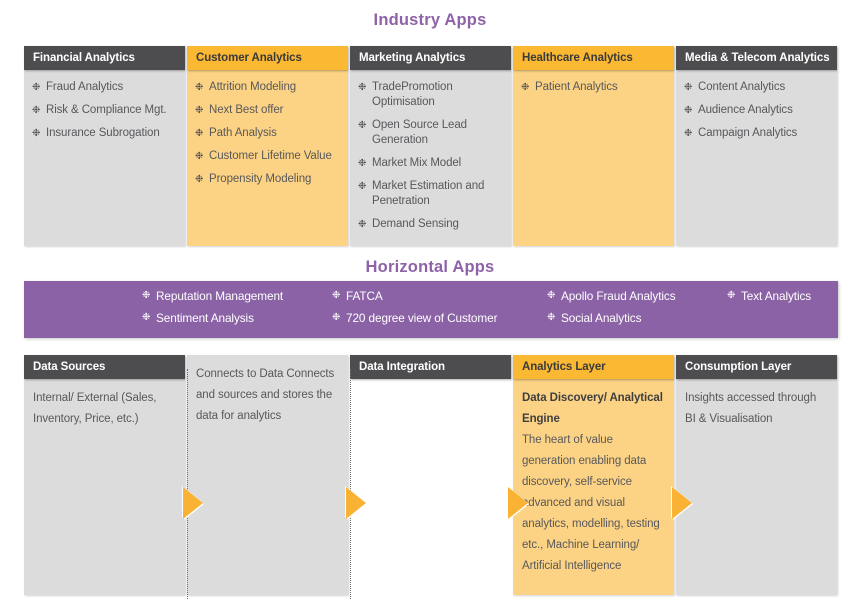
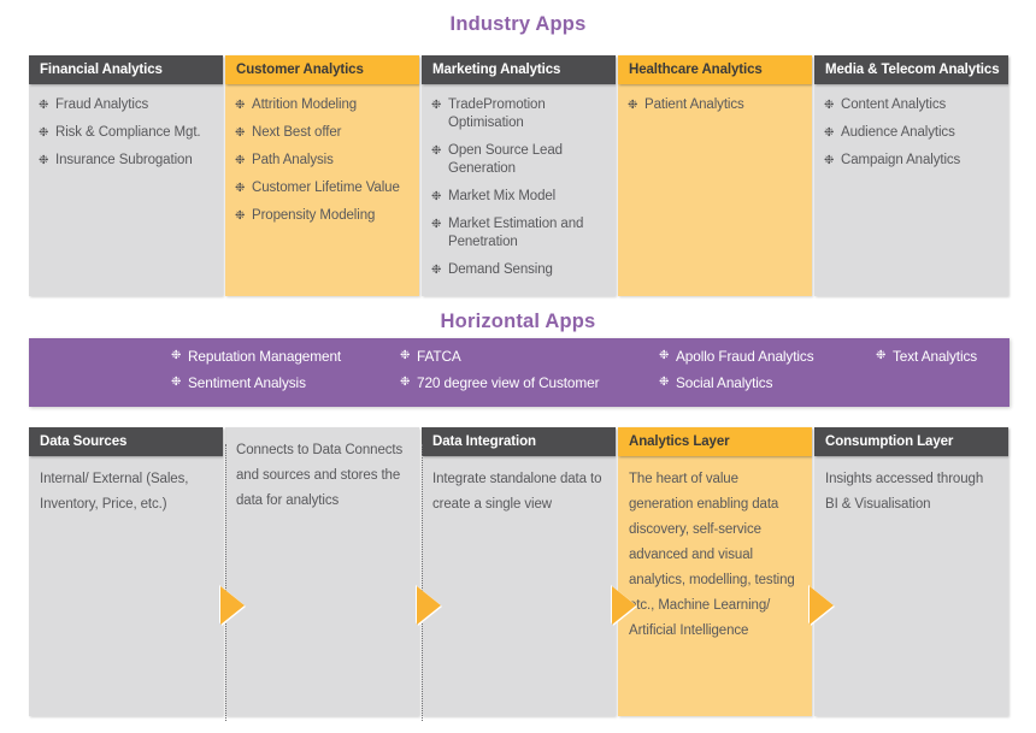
  Industry Apps
  Financial Analytics
  ❉
  Fraud Analytics
  ❉
  Risk & Compliance Mgt.
  ❉
  Insurance Subrogation
  Customer Analytics
  ❉
  Attrition Modeling
  ❉
  Next Best offer
  ❉
  Path Analysis
  ❉
  Customer Lifetime Value
  ❉
  Propensity Modeling
  Marketing Analytics
  ❉
  TradePromotion Optimisation
  ❉
  Open Source Lead Generation
  ❉
  Market Mix Model
  ❉
  Market Estimation and Penetration
  ❉
  Demand Sensing
  Healthcare Analytics
  ❉
  Patient Analytics
  Media & Telecom Analytics
  ❉
  Content Analytics
  ❉
  Audience Analytics
  ❉
  Campaign Analytics
  Horizontal Apps
  ❉
  Reputation Management
  ❉
  Sentiment Analysis
  ❉
  FATCA
  ❉
  720 degree view of Customer
  ❉
  Apollo Fraud Analytics
  ❉
  Social Analytics
  ❉
  Text Analytics
  Data Sources
  Internal/ External (Sales, Inventory, Price, etc.)
  Connects to Data Connects and sources and stores the data for analytics
  Data Integration
+ Integrate standalone data to create a single view
  Analytics Layer
- Data Discovery/ Analytical Engine
  The heart of value generation enabling data discovery, self-service advanced and visual analytics, modelling, testing etc., Machine Learning/ Artificial Intelligence
  Consumption Layer
  Insights accessed through BI & Visualisation
